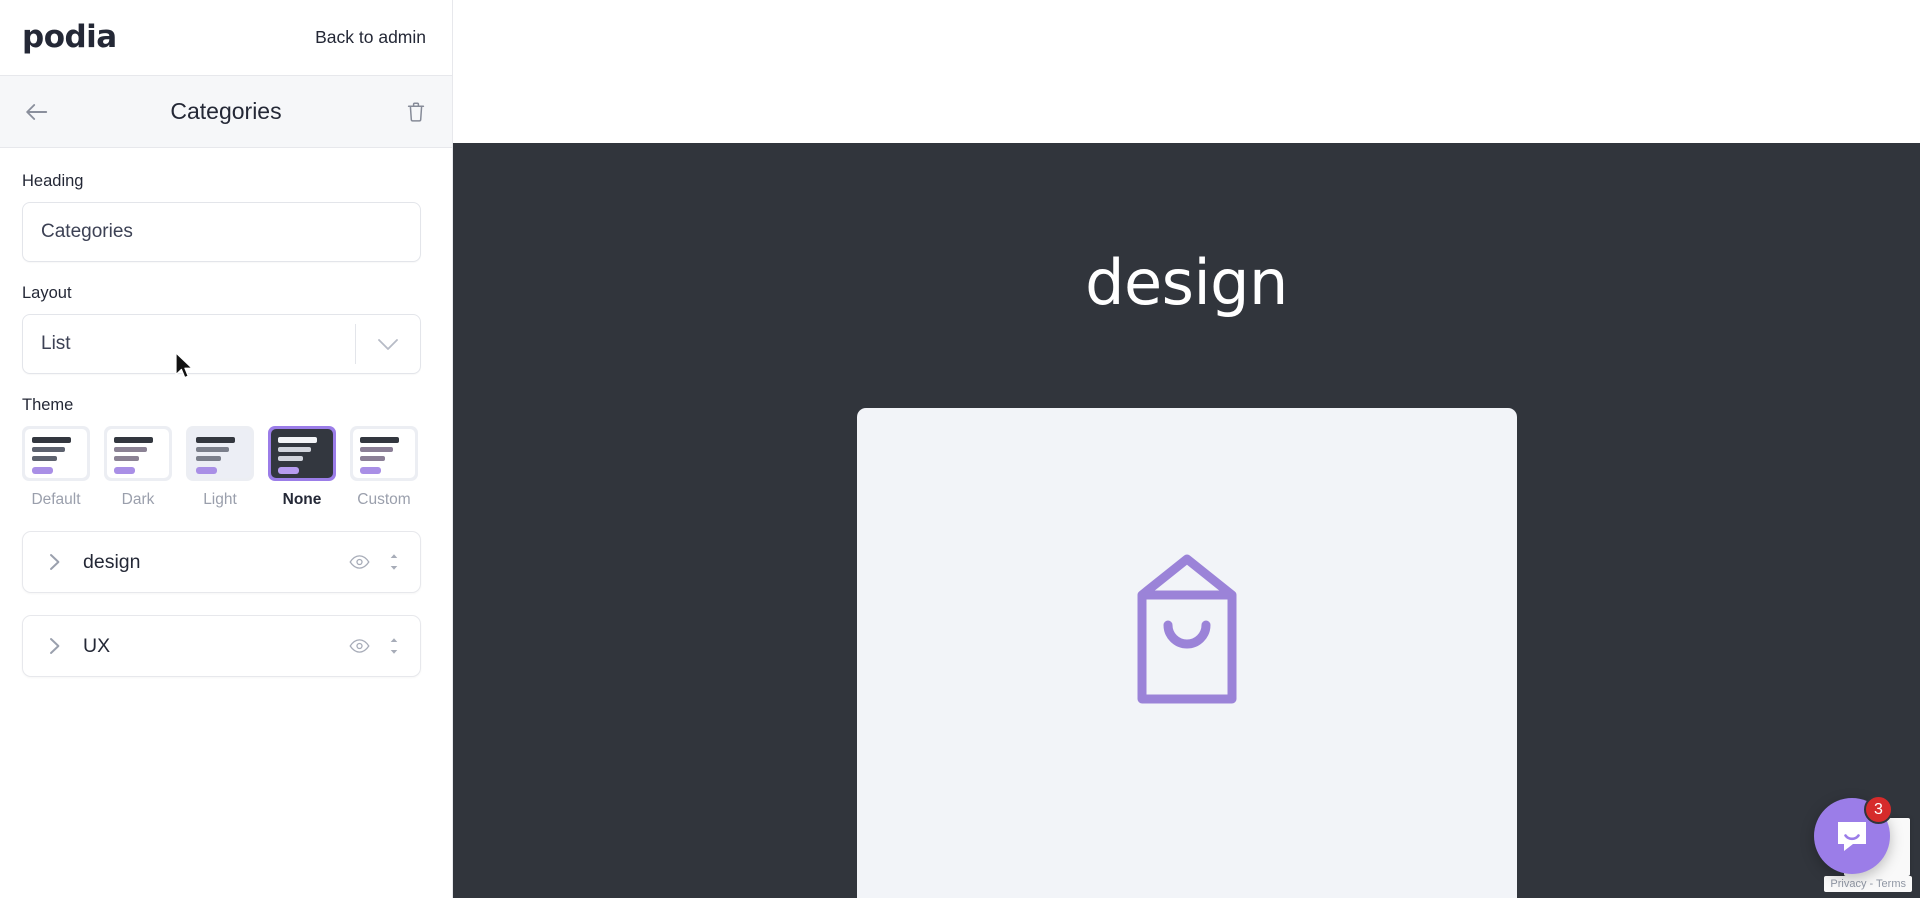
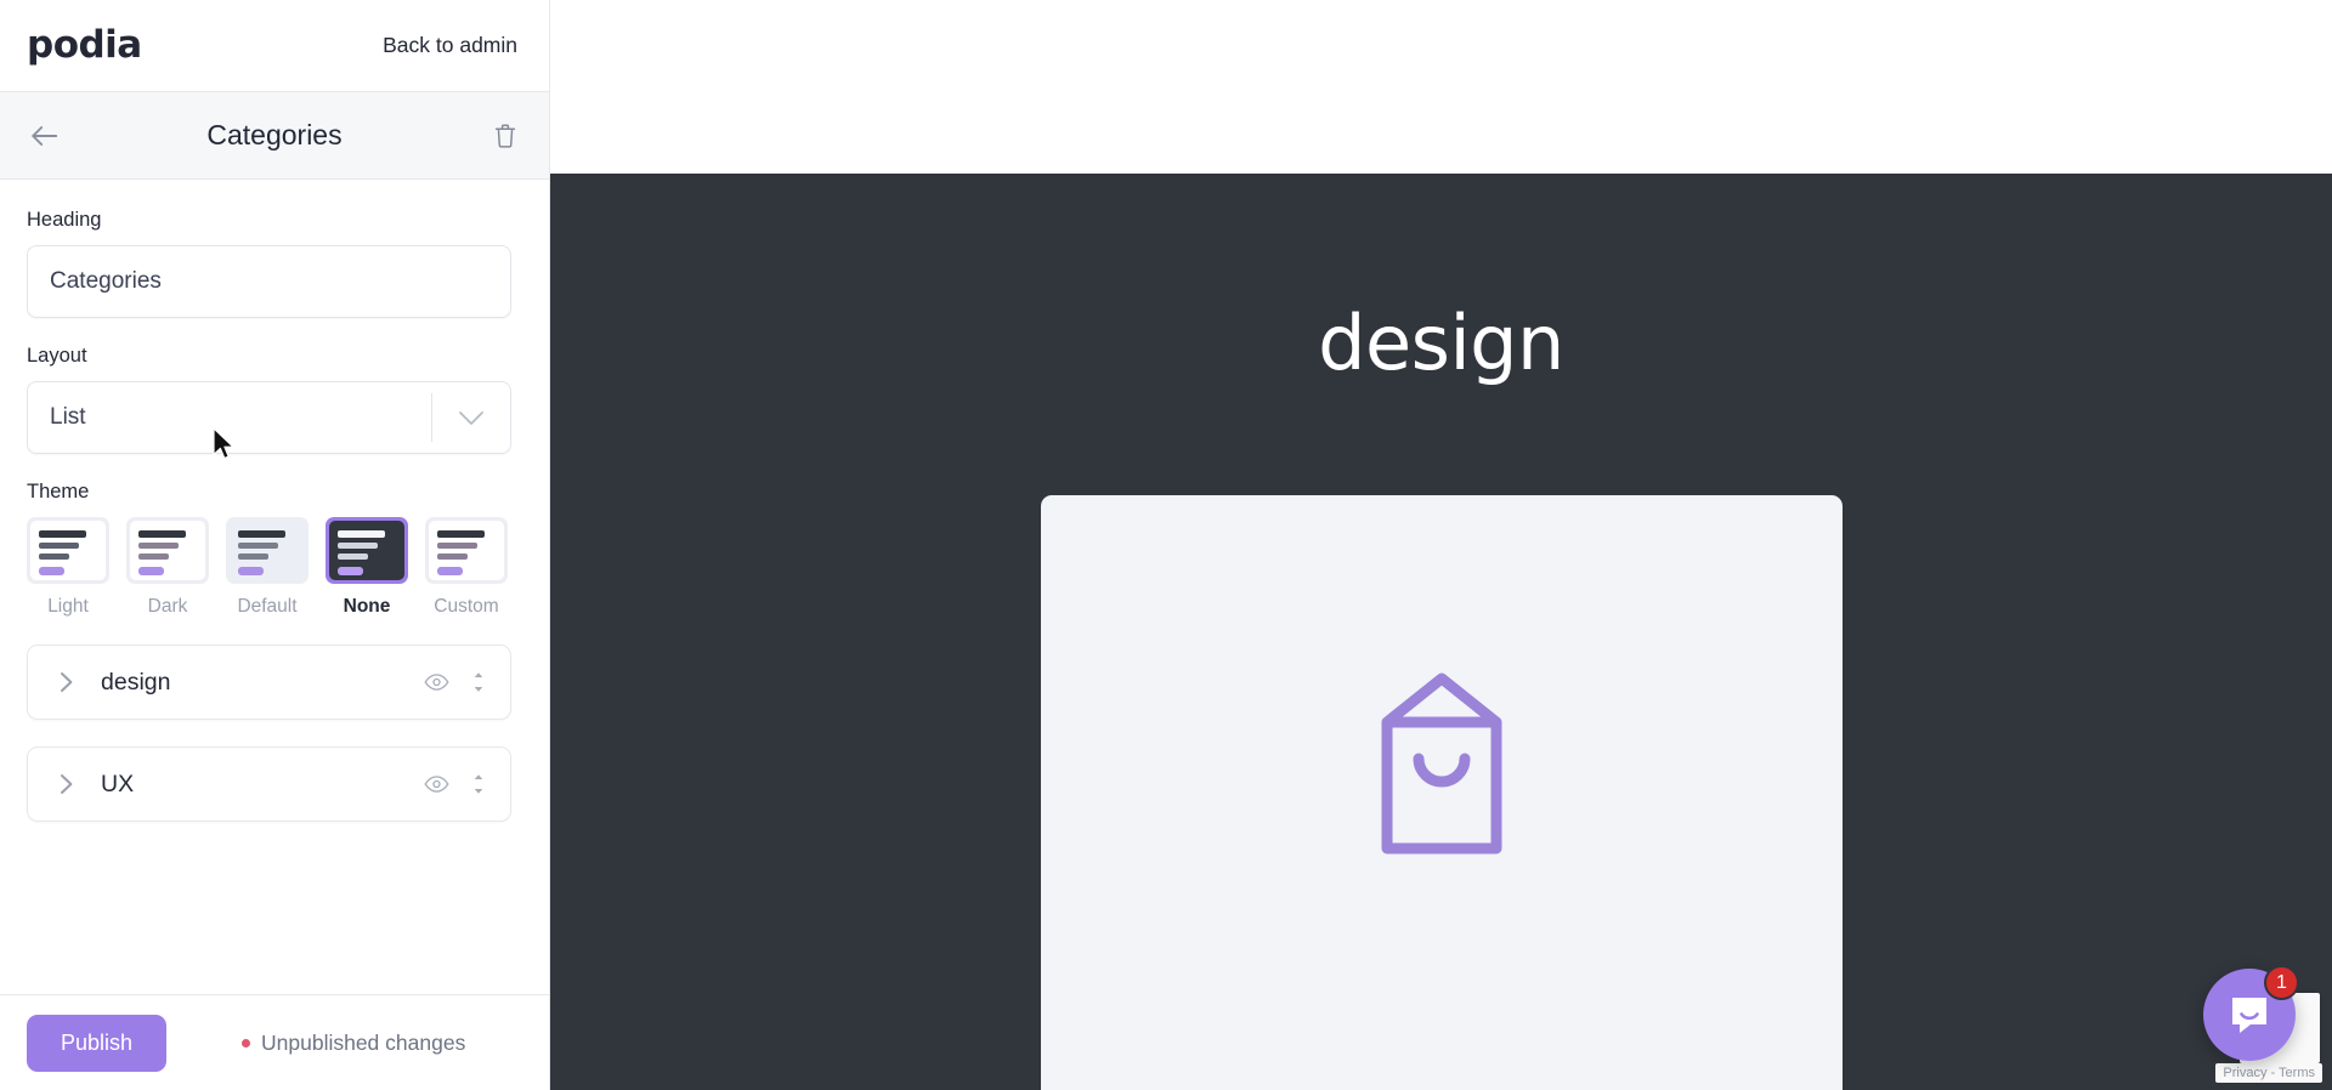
  podia
  Back to admin
  Categories
  Heading
  Categories
  Layout
  List
  Theme
- Default
+ Light
  Dark
- Light
+ Default
  None
  Custom
  design
  UX
+ Publish
+ Unpublished changes
  design
  Privacy - Terms
- 3
+ 1
